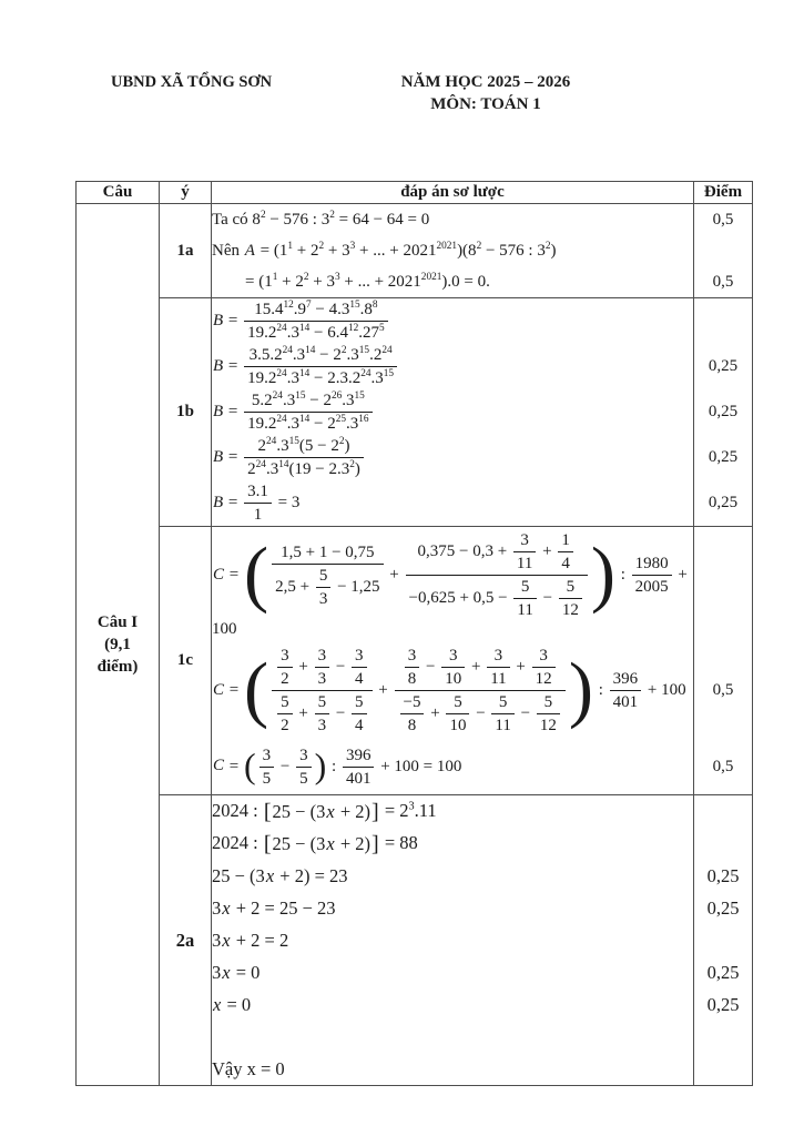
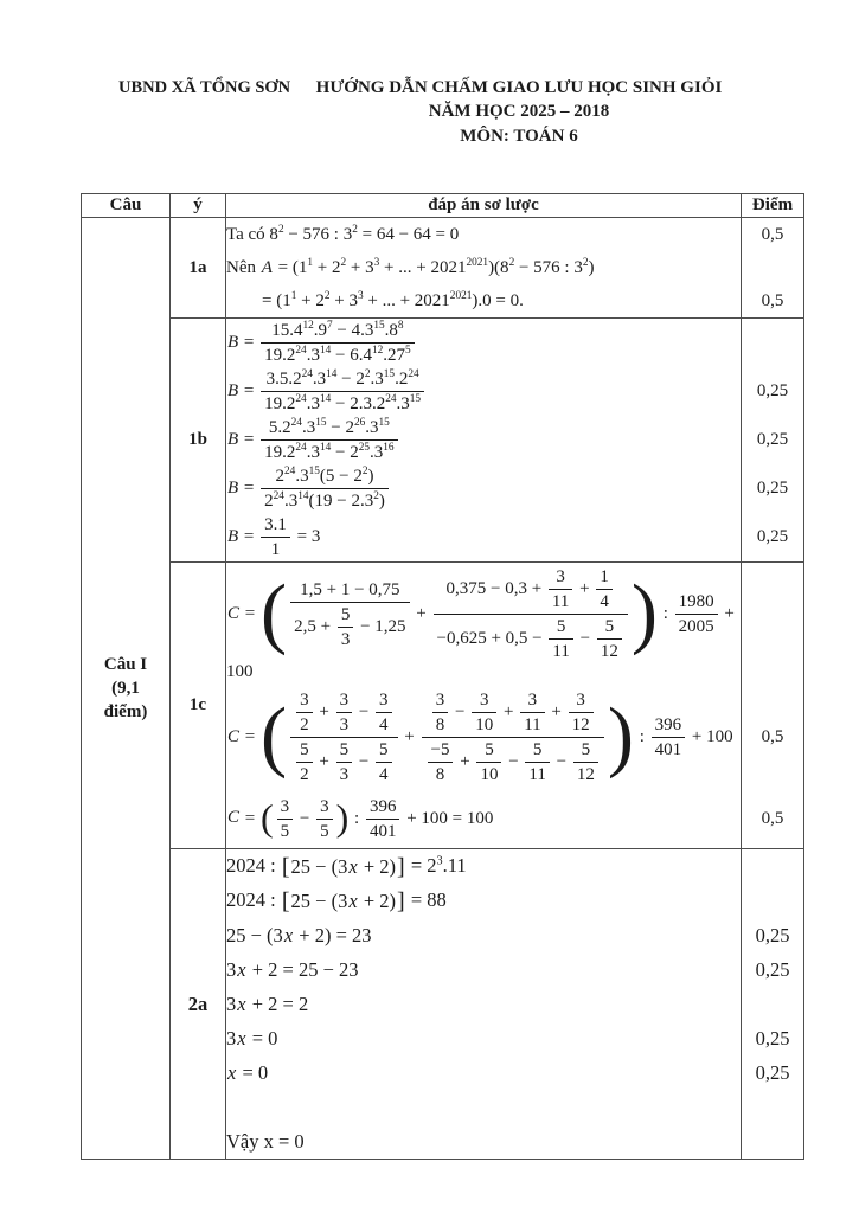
  UBND XÃ TỔNG SƠN
+ HƯỚNG DẪN CHẤM GIAO LƯU HỌC SINH GIỎI
- NĂM HỌC 2025 – 2026
+ NĂM HỌC 2025 – 2018
- MÔN: TOÁN 1
+ MÔN: TOÁN 6
  Câu	ý	đáp án sơ lược	Điểm
  Câu I(9,1điểm)	1a	Ta có 82 − 576 : 32 = 64 − 64 = 0	0,5
  Nên A = (11 + 22 + 33 + ... + 20212021)(82 − 576 : 32)
  = (11 + 22 + 33 + ... + 20212021).0 = 0.	0,5
  1b	B = 15.412.97 − 4.315.8819.224.314 − 6.412.275
  B = 3.5.224.314 − 22.315.22419.224.314 − 2.3.224.315	0,25
  B = 5.224.315 − 226.31519.224.314 − 225.316	0,25
  B = 224.315(5 − 22)224.314(19 − 2.32)	0,25
  B = 3.11 = 3	0,25
  1c	C = ( 1,5 + 1 − 0,752,5 + 53 − 1,25 + 0,375 − 0,3 + 311 + 14−0,625 + 0,5 − 511 − 512) : 19802005 + 100
  C = ( 32 + 33 − 3452 + 53 − 54 + 38 − 310 + 311 + 312−58 + 510 − 511 − 512) : 396401 + 100	0,5
  C = ( 35 − 35) : 396401 + 100 = 100	0,5
  2a	2024 : [25 − (3x + 2)] = 23.11
  2024 : [25 − (3x + 2)] = 88
  25 − (3x + 2) = 23	0,25
  3x + 2 = 25 − 23	0,25
  3x + 2 = 2
  3x = 0	0,25
  x = 0	0,25
  Vậy x = 0
